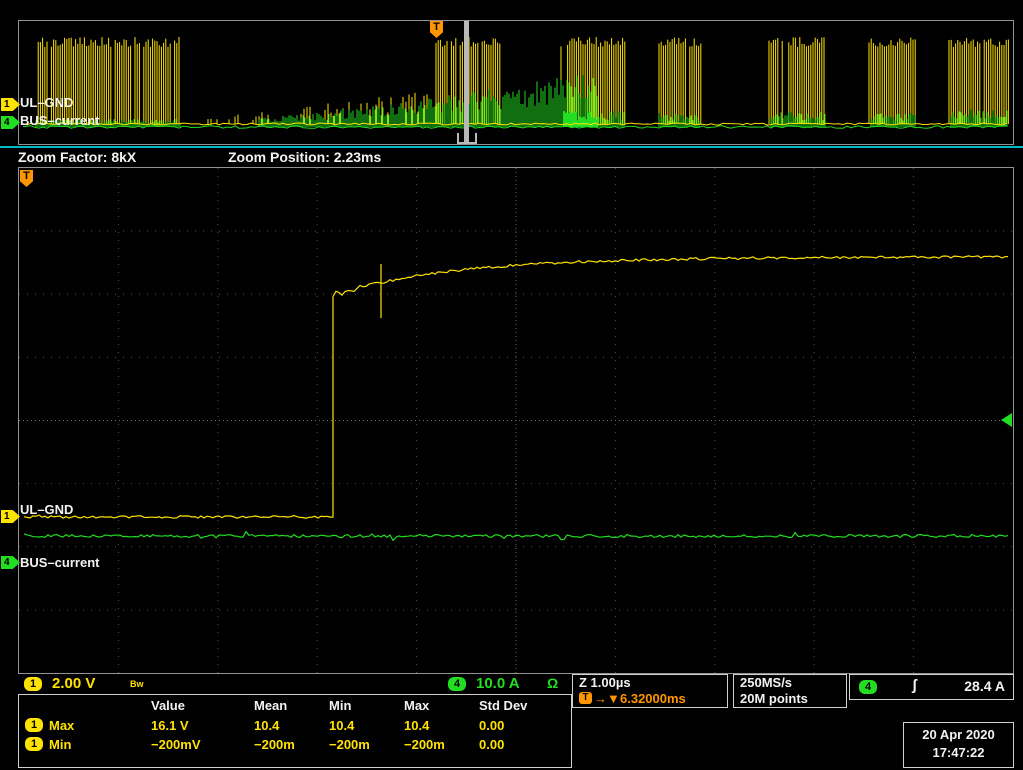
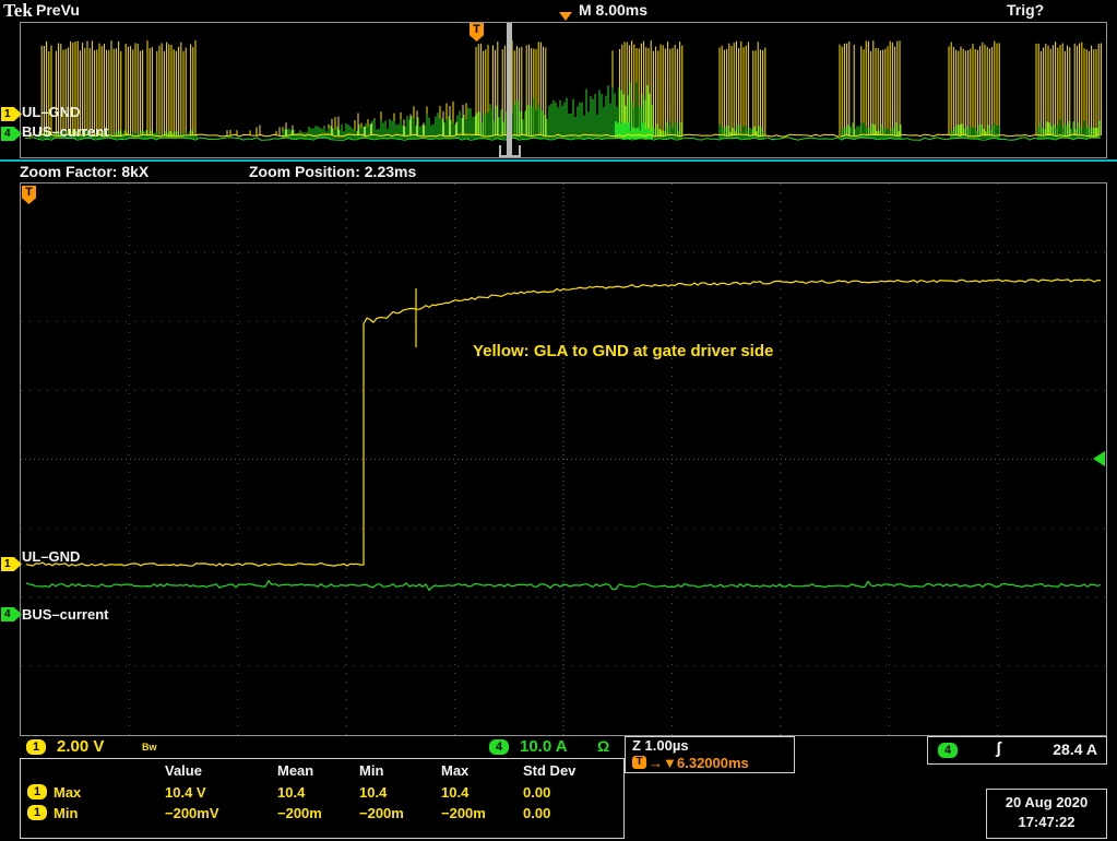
+ Tek
+ PreVu
+ M 8.00ms
+ Trig?
  T
  1
  UL–GND
  4
  BUS–current
  Zoom Factor: 8kX
  Zoom Position: 2.23ms
  T
+ Yellow: GLA to GND at gate driver side
  1
  UL–GND
  4
  BUS–current
  1
  2.00 V
  Bw
  4
  10.0 A
  Ω
  Z 1.00µs
  T
  →▼
  6.32000ms
- 250MS/s
- 20M points
  4
  ʃ
  28.4 A
  Value
  Mean
  Min
  Max
  Std Dev
  1
  Max
- 16.1 V
+ 10.4 V
  10.4
  10.4
  10.4
  0.00
  1
  Min
  −200mV
  −200m
  −200m
  −200m
  0.00
- 20 Apr 2020
+ 20 Aug 2020
  17:47:22
